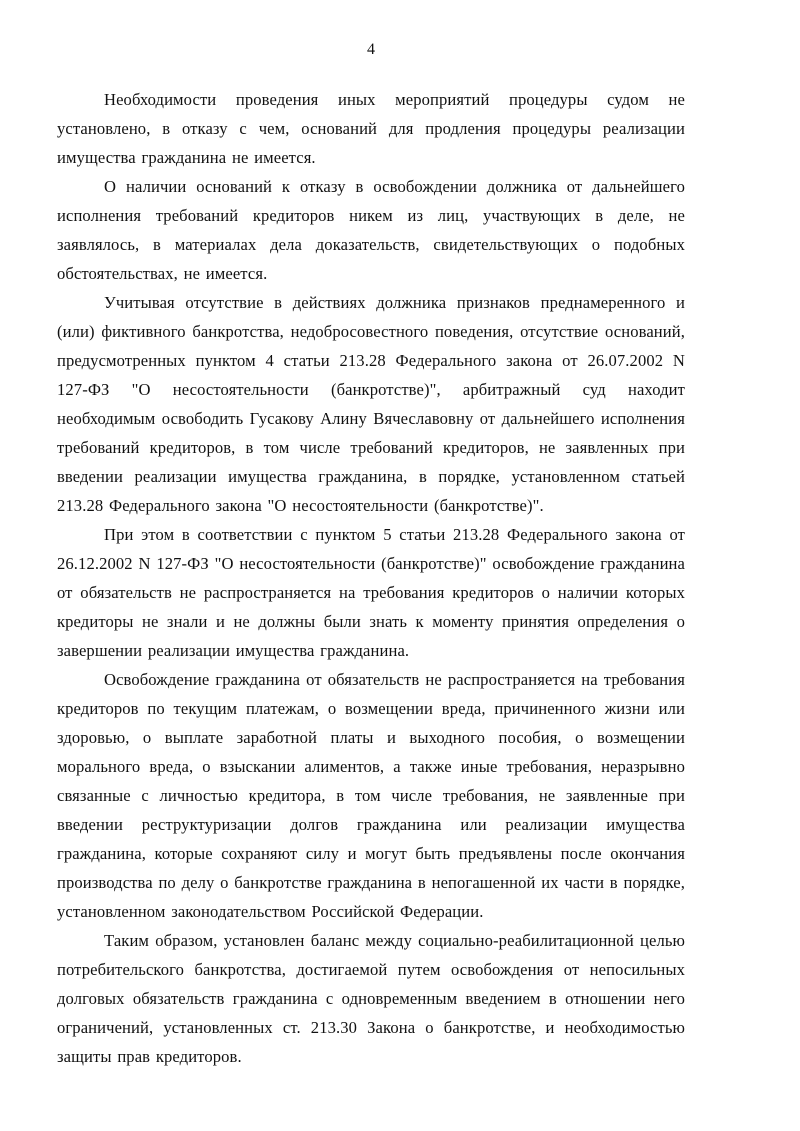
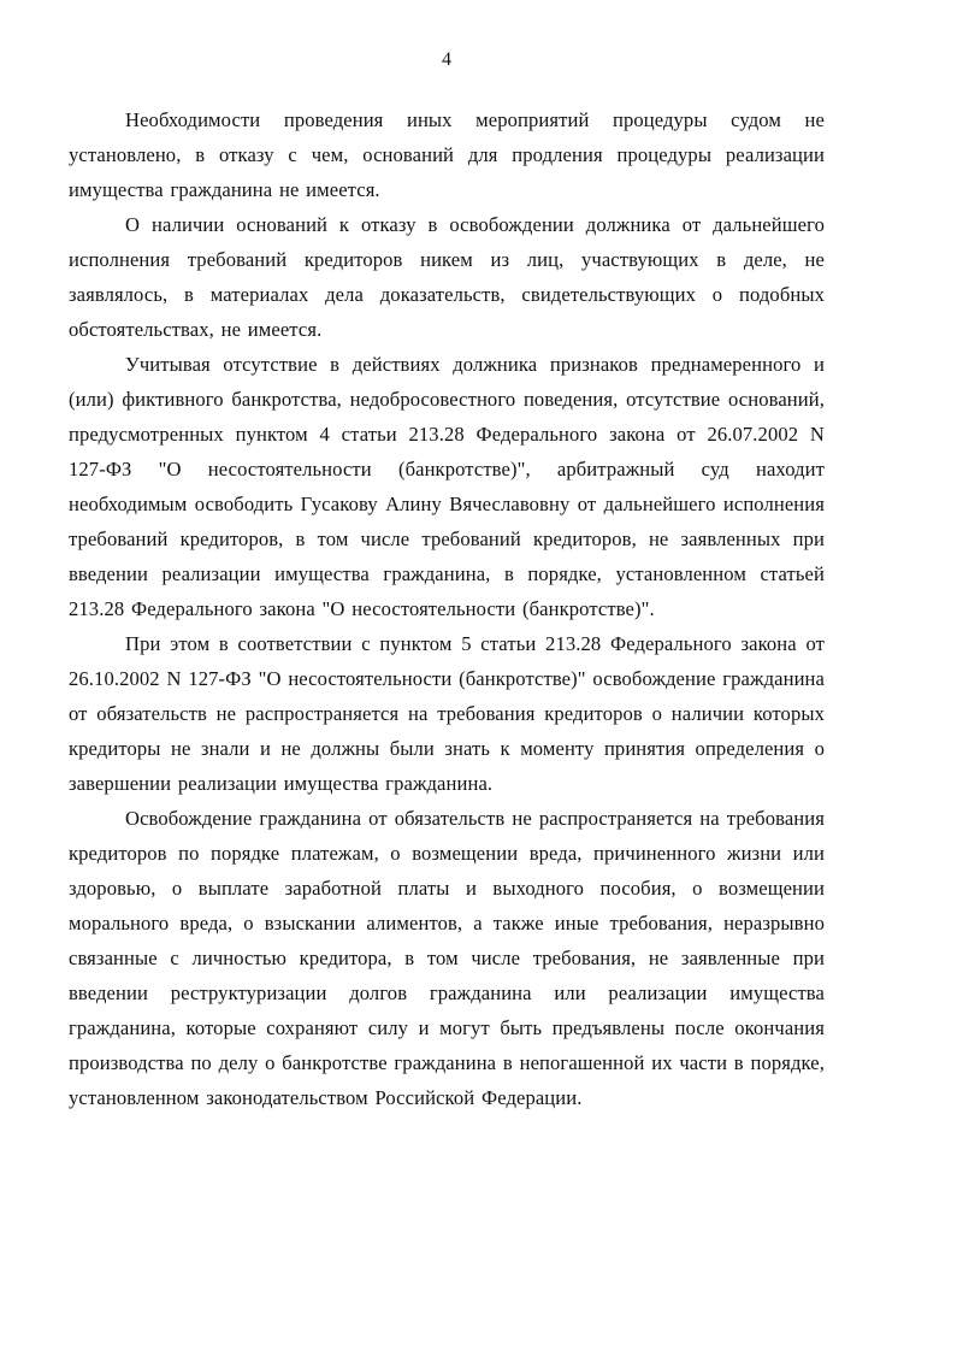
  4
  Необходимости проведения иных мероприятий процедуры судом не установлено, в отказу с чем, оснований для продления процедуры реализации имущества гражданина не имеется.
  О наличии оснований к отказу в освобождении должника от дальнейшего исполнения требований кредиторов никем из лиц, участвующих в деле, не заявлялось, в материалах дела доказательств, свидетельствующих о подобных обстоятельствах, не имеется.
  Учитывая отсутствие в действиях должника признаков преднамеренного и (или) фиктивного банкротства, недобросовестного поведения, отсутствие оснований, предусмотренных пунктом 4 статьи 213.28 Федерального закона от 26.07.2002 N 127-ФЗ "О несостоятельности (банкротстве)", арбитражный суд находит необходимым освободить Гусакову Алину Вячеславовну от дальнейшего исполнения требований кредиторов, в том числе требований кредиторов, не заявленных при введении реализации имущества гражданина, в порядке, установленном статьей 213.28 Федерального закона "О несостоятельности (банкротстве)".
- При этом в соответствии с пунктом 5 статьи 213.28 Федерального закона от 26.12.2002 N 127-ФЗ "О несостоятельности (банкротстве)" освобождение гражданина от обязательств не распространяется на требования кредиторов о наличии которых кредиторы не знали и не должны были знать к моменту принятия определения о завершении реализации имущества гражданина.
+ При этом в соответствии с пунктом 5 статьи 213.28 Федерального закона от 26.10.2002 N 127-ФЗ "О несостоятельности (банкротстве)" освобождение гражданина от обязательств не распространяется на требования кредиторов о наличии которых кредиторы не знали и не должны были знать к моменту принятия определения о завершении реализации имущества гражданина.
- Освобождение гражданина от обязательств не распространяется на требования кредиторов по текущим платежам, о возмещении вреда, причиненного жизни или здоровью, о выплате заработной платы и выходного пособия, о возмещении морального вреда, о взыскании алиментов, а также иные требования, неразрывно связанные с личностью кредитора, в том числе требования, не заявленные при введении реструктуризации долгов гражданина или реализации имущества гражданина, которые сохраняют силу и могут быть предъявлены после окончания производства по делу о банкротстве гражданина в непогашенной их части в порядке, установленном законодательством Российской Федерации.
+ Освобождение гражданина от обязательств не распространяется на требования кредиторов по порядке платежам, о возмещении вреда, причиненного жизни или здоровью, о выплате заработной платы и выходного пособия, о возмещении морального вреда, о взыскании алиментов, а также иные требования, неразрывно связанные с личностью кредитора, в том числе требования, не заявленные при введении реструктуризации долгов гражданина или реализации имущества гражданина, которые сохраняют силу и могут быть предъявлены после окончания производства по делу о банкротстве гражданина в непогашенной их части в порядке, установленном законодательством Российской Федерации.
- Таким образом, установлен баланс между социально-реабилитационной целью потребительского банкротства, достигаемой путем освобождения от непосильных долговых обязательств гражданина с одновременным введением в отношении него ограничений, установленных ст. 213.30 Закона о банкротстве, и необходимостью защиты прав кредиторов.
